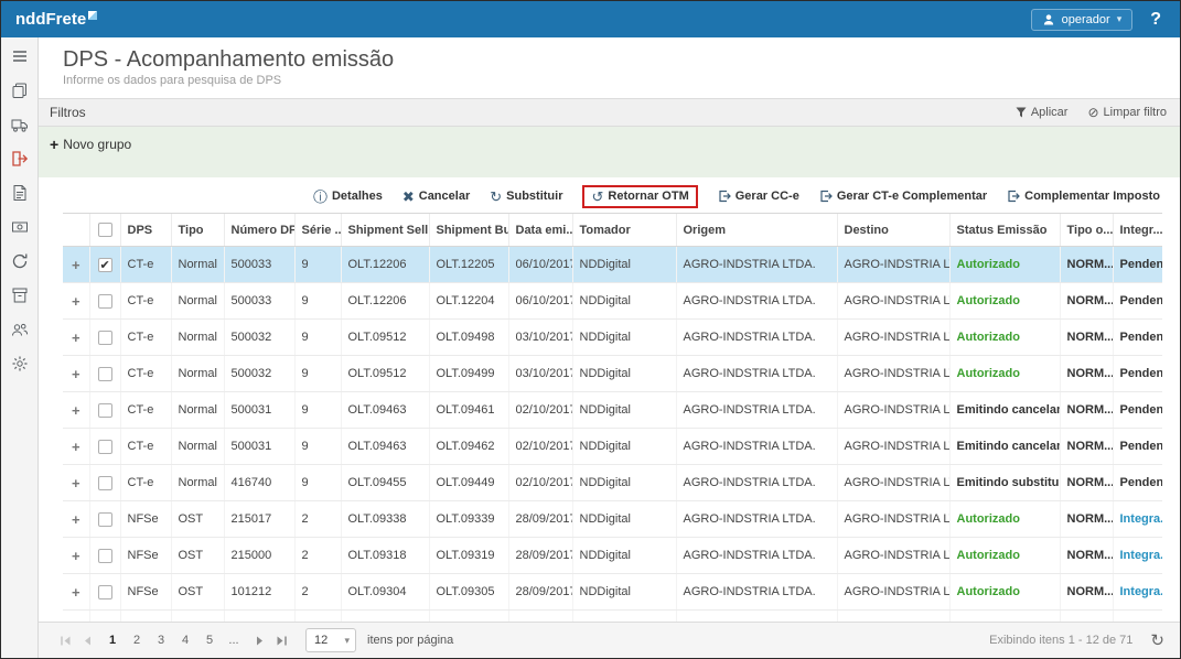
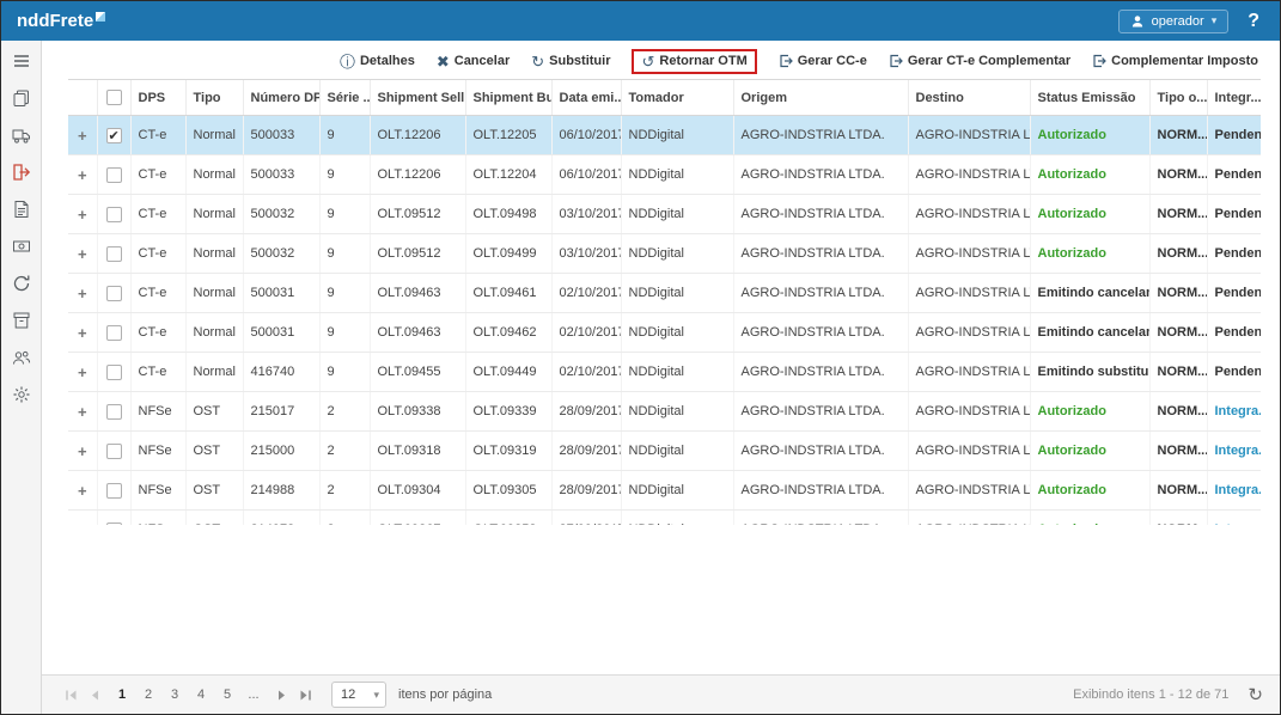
  nddFrete
  operador
  ▾
  ?
- DPS - Acompanhamento emissão
- Informe os dados para pesquisa de DPS
- Filtros
- Aplicar
- ⊘
- Limpar filtro
- +
- Novo grupo
  ⓘ
  Detalhes
  ✖
  Cancelar
  ↻
  Substituir
  ↺
  Retornar OTM
  Gerar CC-e
  Gerar CT-e Complementar
  Complementar Imposto
  		DPS	Tipo	Número DP	Série ..	Shipment Sell	Shipment Bu	Data emi..	Tomador	Origem	Destino	Status Emissão	Tipo o...	Integr...
  +		CT-e	Normal	500033	9	OLT.12206	OLT.12205	06/10/201	NDDigital	AGRO-INDSTRIA LTDA.	AGRO-INDSTRIA L	Autorizado	NORM..	Penden
  +		CT-e	Normal	500033	9	OLT.12206	OLT.12204	06/10/201	NDDigital	AGRO-INDSTRIA LTDA.	AGRO-INDSTRIA L	Autorizado	NORM...	Penden
  +		CT-e	Normal	500032	9	OLT.09512	OLT.09498	03/10/201	NDDigital	AGRO-INDSTRIA LTDA.	AGRO-INDSTRIA L	Autorizado	NORM...	Penden
  +		CT-e	Normal	500032	9	OLT.09512	OLT.09499	03/10/201	NDDigital	AGRO-INDSTRIA LTDA.	AGRO-INDSTRIA L	Autorizado	NORM...	Penden
  +		CT-e	Normal	500031	9	OLT.09463	OLT.09461	02/10/201	NDDigital	AGRO-INDSTRIA LTDA.	AGRO-INDSTRIA L	Emitindo cancela	NORM...	Penden
  +		CT-e	Normal	500031	9	OLT.09463	OLT.09462	02/10/201	NDDigital	AGRO-INDSTRIA LTDA.	AGRO-INDSTRIA L	Emitindo cancela	NORM...	Penden
  +		CT-e	Normal	416740	9	OLT.09455	OLT.09449	02/10/201	NDDigital	AGRO-INDSTRIA LTDA.	AGRO-INDSTRIA L	Emitindo substitu	NORM...	Penden
  +		NFSe	OST	215017	2	OLT.09338	OLT.09339	28/09/201	NDDigital	AGRO-INDSTRIA LTDA.	AGRO-INDSTRIA L	Autorizado	NORM...	Integra.
  +		NFSe	OST	215000	2	OLT.09318	OLT.09319	28/09/201	NDDigital	AGRO-INDSTRIA LTDA.	AGRO-INDSTRIA L	Autorizado	NORM...	Integra.
- +		NFSe	OST	101212	2	OLT.09304	OLT.09305	28/09/201	NDDigital	AGRO-INDSTRIA LTDA.	AGRO-INDSTRIA L	Autorizado	NORM...	Integra.
+ +		NFSe	OST	214988	2	OLT.09304	OLT.09305	28/09/201	NDDigital	AGRO-INDSTRIA LTDA.	AGRO-INDSTRIA L	Autorizado	NORM...	Integra.
  1
  2
  3
  4
  5
  ...
  12
  ▾
  itens por página
  Exibindo itens 1 - 12 de 71
  ↻
